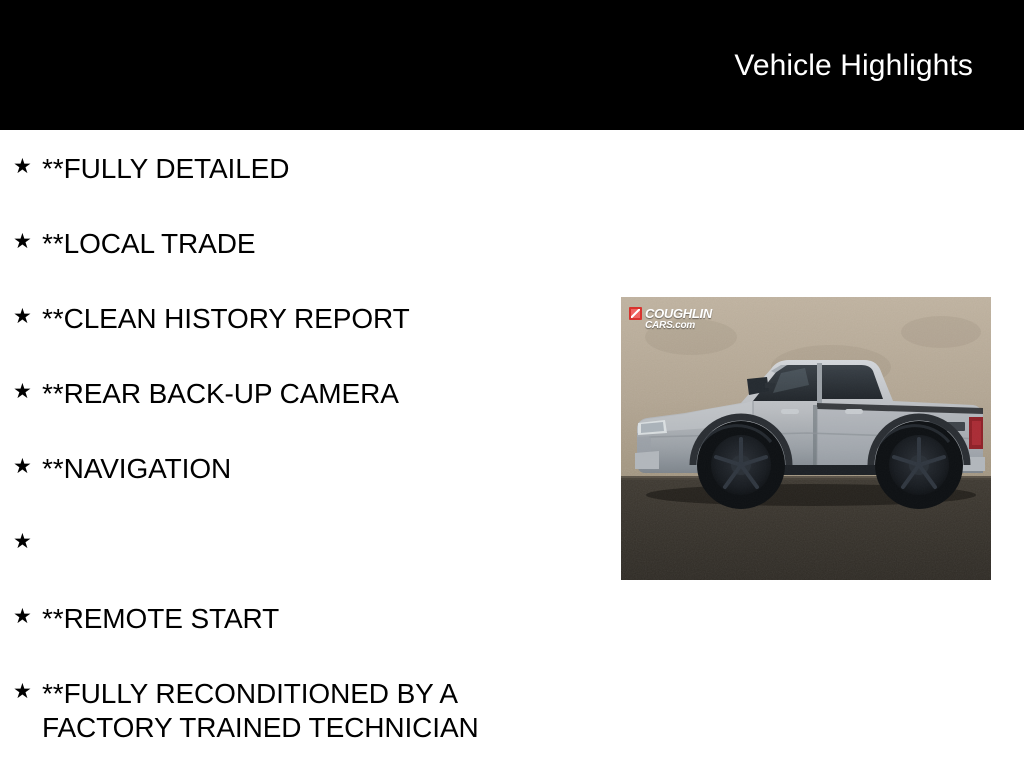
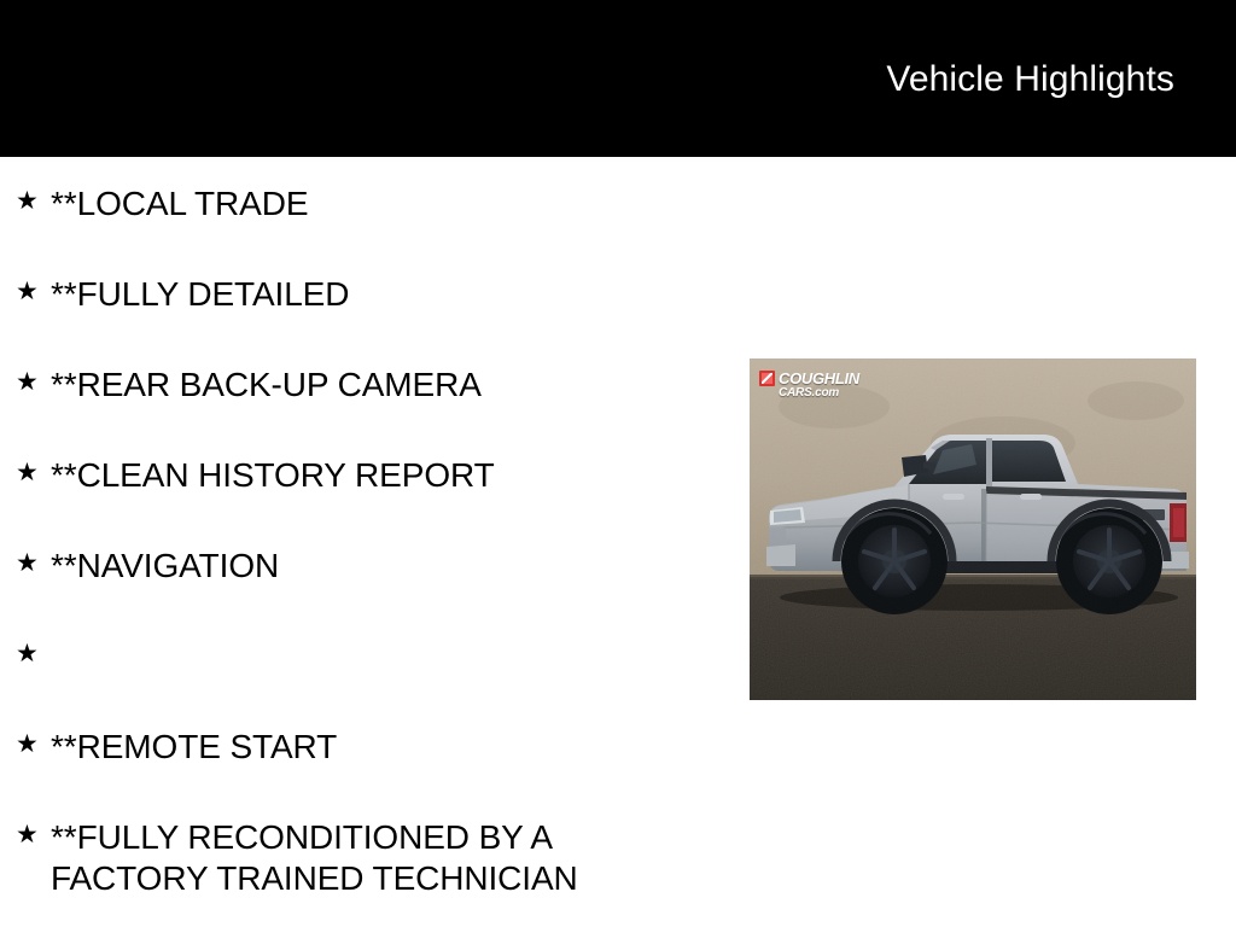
  Vehicle Highlights
  ★
- **FULLY DETAILED
+ **LOCAL TRADE
  ★
- **LOCAL TRADE
+ **FULLY DETAILED
  ★
- **CLEAN HISTORY REPORT
+ **REAR BACK-UP CAMERA
  ★
- **REAR BACK-UP CAMERA
+ **CLEAN HISTORY REPORT
  ★
  **NAVIGATION
  ★
  ★
  **REMOTE START
  ★
  **FULLY RECONDITIONED BY A
  FACTORY TRAINED TECHNICIAN
  COUGHLIN
  CARS.com
